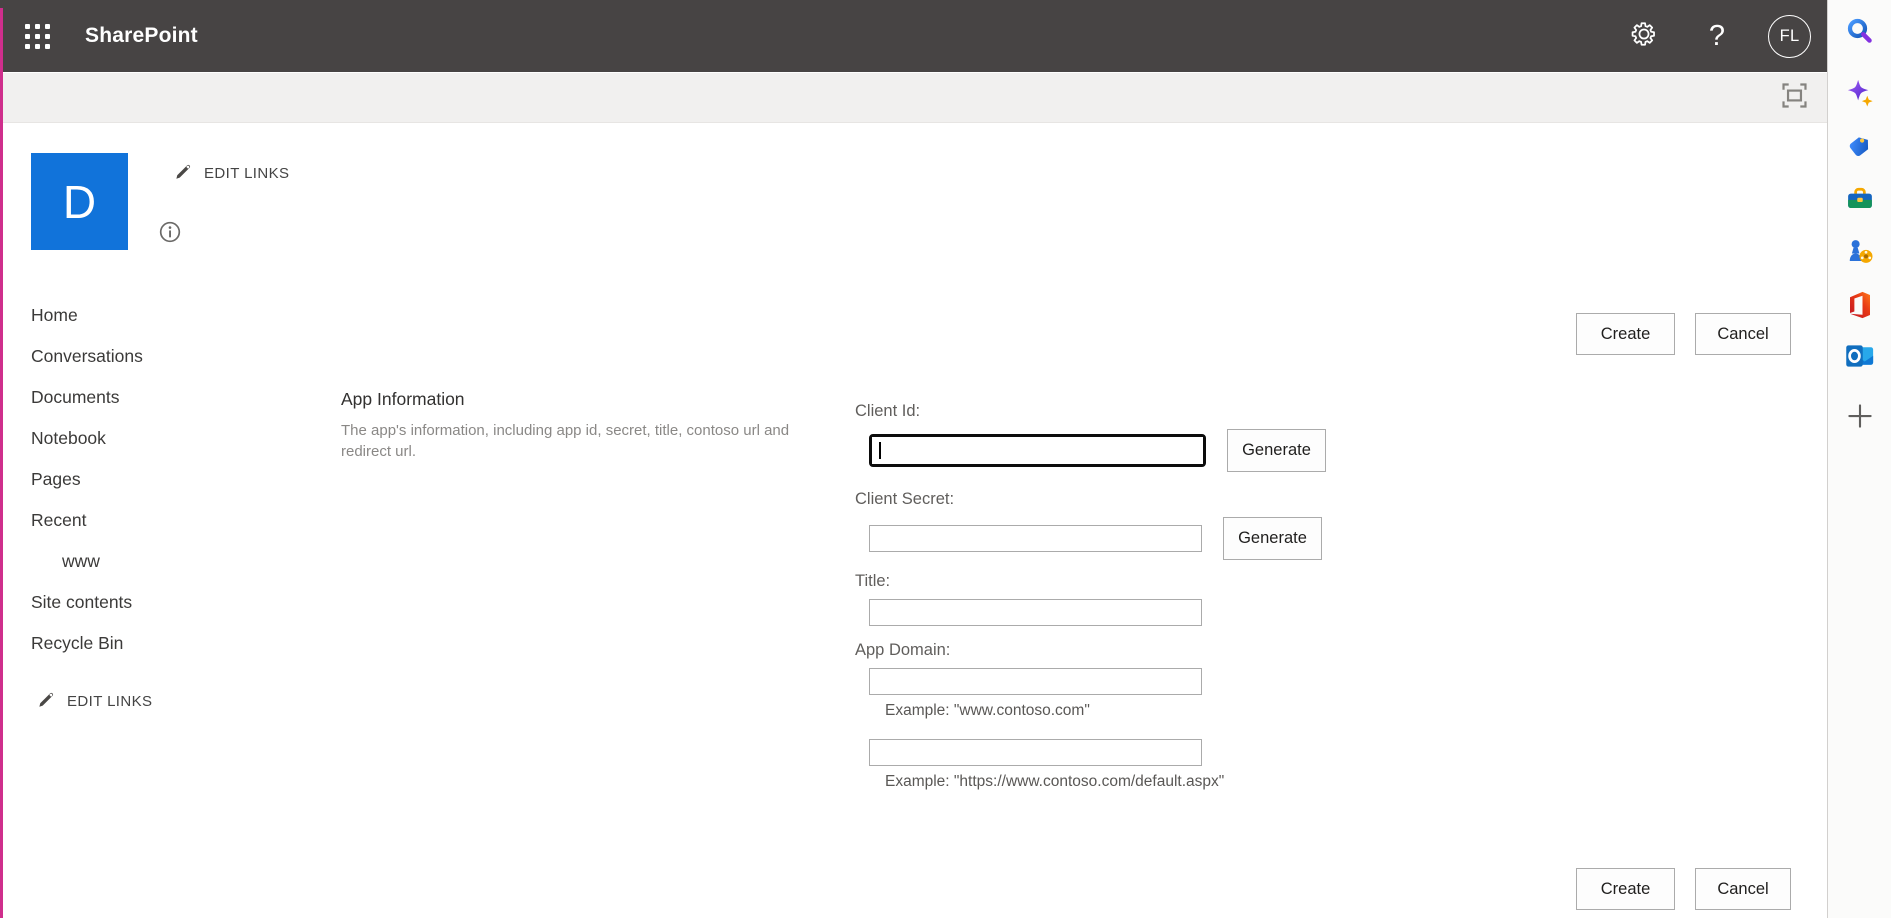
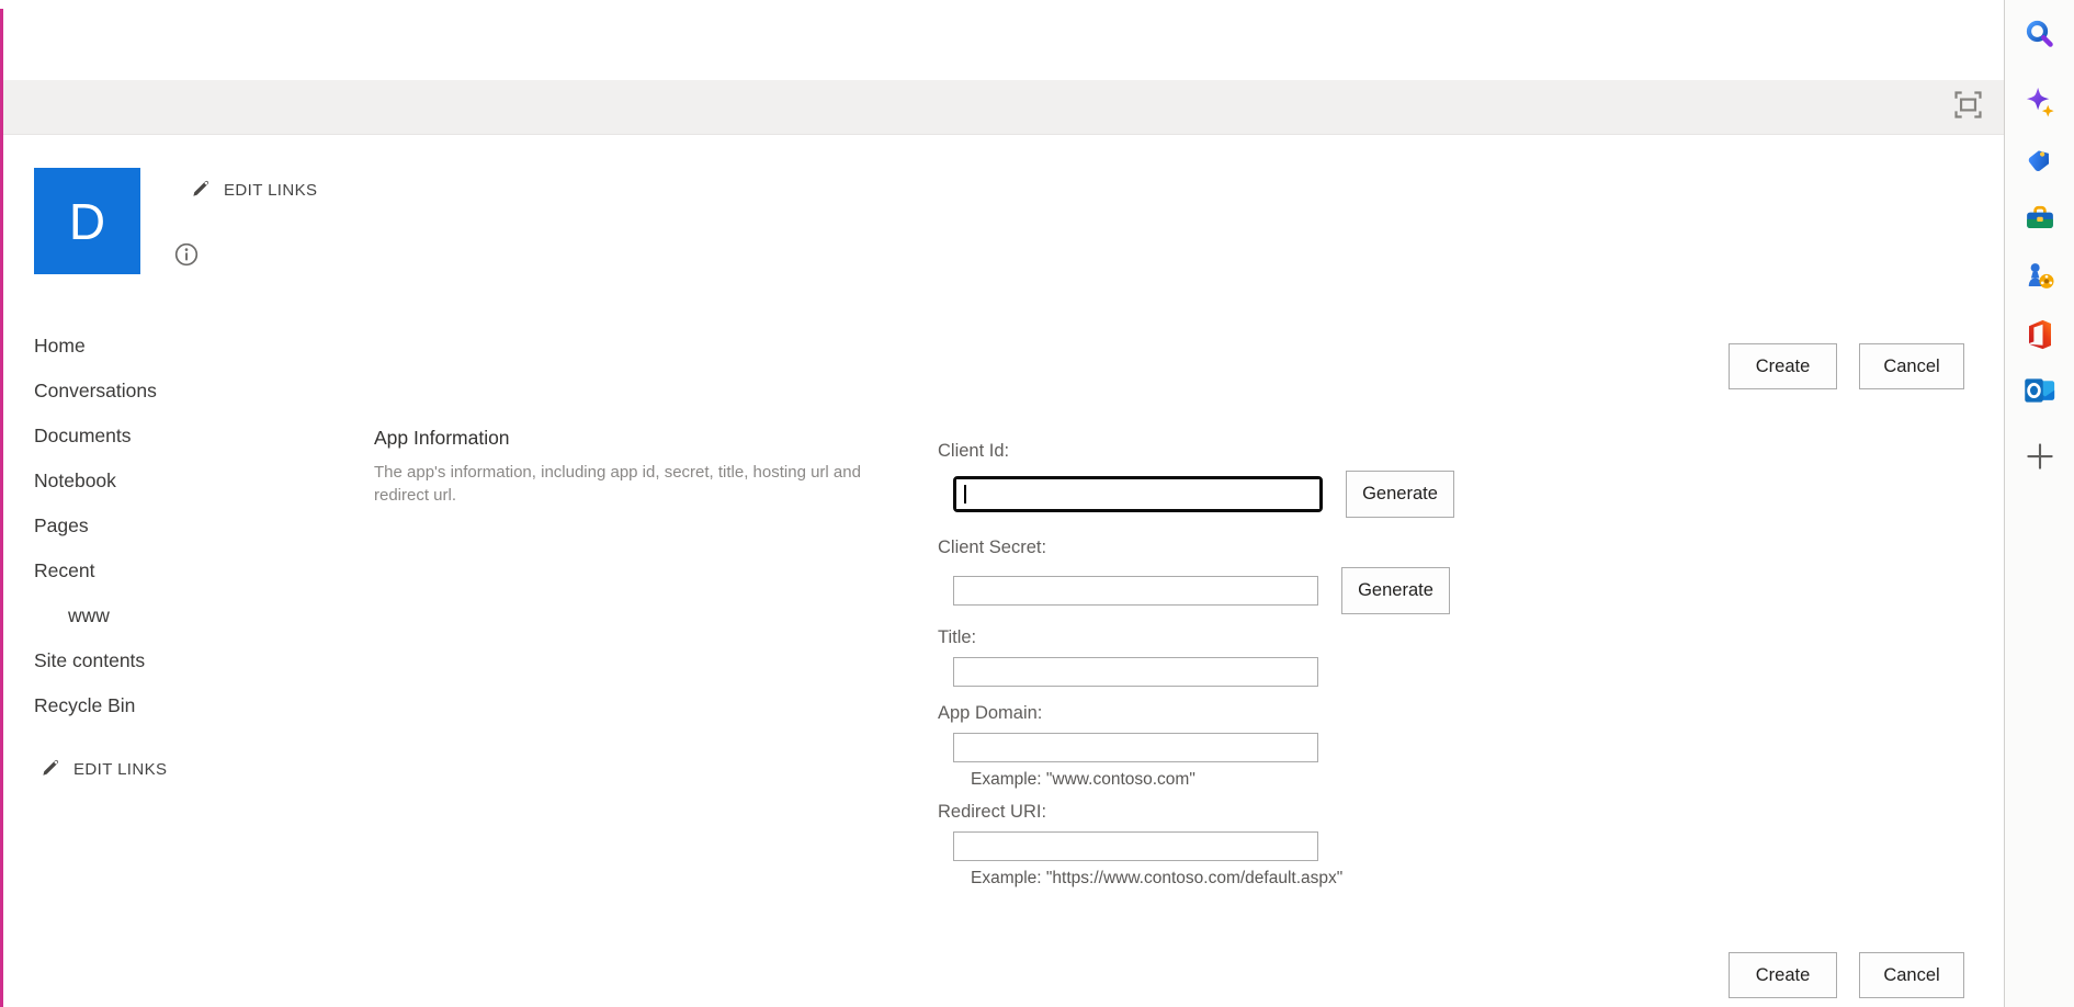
- SharePoint
- ?
- FL
  D
  EDIT LINKS
  Home
  Conversations
  Documents
  Notebook
  Pages
  Recent
  www
  Site contents
  Recycle Bin
  EDIT LINKS
  App Information
- The app's information, including app id, secret, title, contoso url and redirect url.
+ The app's information, including app id, secret, title, hosting url and redirect url.
  Client Id:
  Generate
  Client Secret:
  Generate
  Title:
  App Domain:
  Example: "www.contoso.com"
+ Redirect URI:
  Example: "https://www.contoso.com/default.aspx"
  Create
  Cancel
  Create
  Cancel
